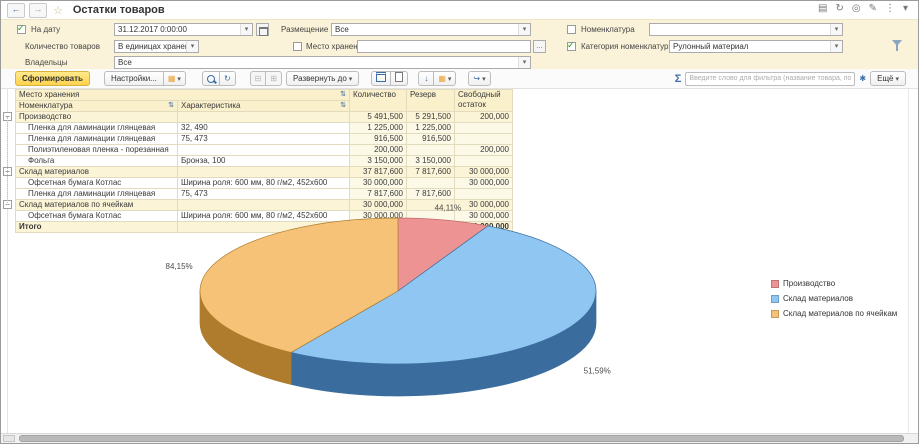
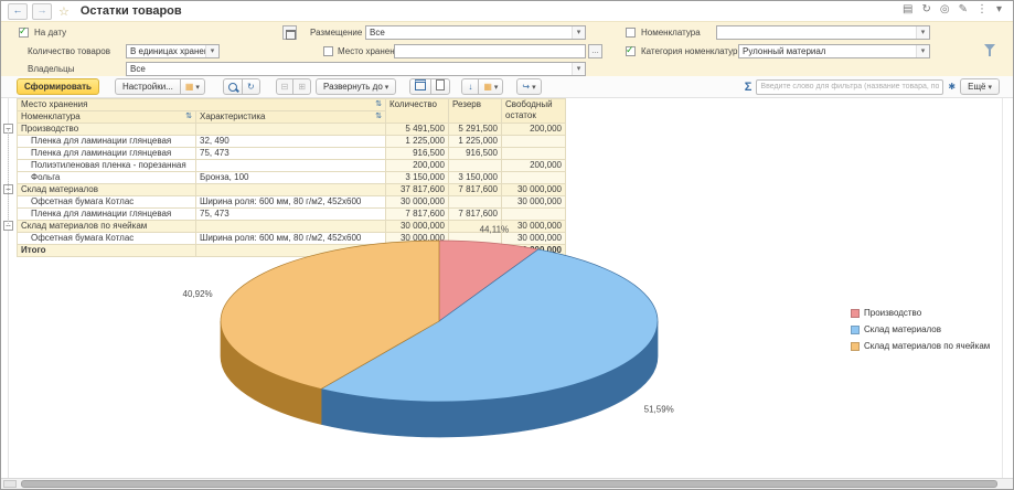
  ←
  →
  ☆
  Остатки товаров
  ▤
  ↻
  ◎
  ✎
  ⋮
  ▾
  ✓
  На дату
- 31.12.2017 0:00:00
  Размещение
  Все
  Номенклатура
  Количество товаров
  В единицах хране
  Место хранен
  ✓
  Категория номенклатур
  Рулонный материал
  Владельцы
  Все
  Сформировать
  Настройки...
  ↻
  ⊟
  ⊞
  Развернуть до
  ↓
  Σ
  Введите слово для фильтра (название товара, по
  ✱
  Ещё
  −
  −
  −
  Место хранения	Количество	Резерв	Свободный остаток
  Номенклатура	Характеристика
  Производство		5 491,500	5 291,500	200,000
  Пленка для ламинации глянцевая	32, 490	1 225,000	1 225,000
  Пленка для ламинации глянцевая	75, 473	916,500	916,500
  Полиэтиленовая пленка - порезанная		200,000		200,000
  Фольга	Бронза, 100	3 150,000	3 150,000
  Склад материалов		37 817,600	7 817,600	30 000,000
  Офсетная бумага Котлас	Ширина роля: 600 мм, 80 г/м2, 452х600	30 000,000		30 000,000
  Пленка для ламинации глянцевая	75, 473	7 817,600	7 817,600
  Склад материалов по ячейкам		30 000,000		30 000,000
  Офсетная бумага Котлас	Ширина роля: 600 мм, 80 г/м2, 452х600	30 000,000		30 000,000
  44,11%
  51,59%
- 84,15%
+ 40,92%
  Производство
  Склад материалов
  Склад материалов по ячейкам
